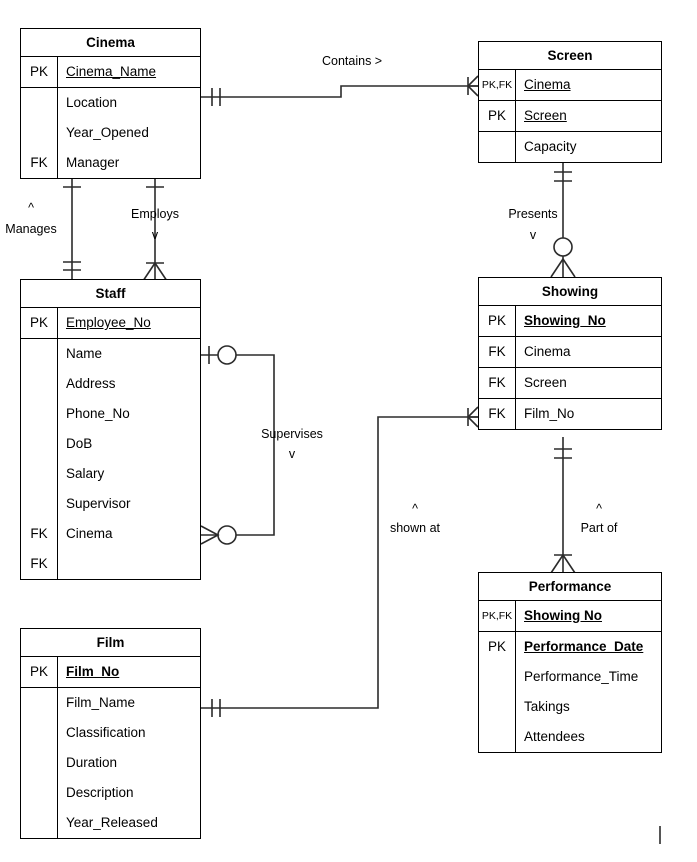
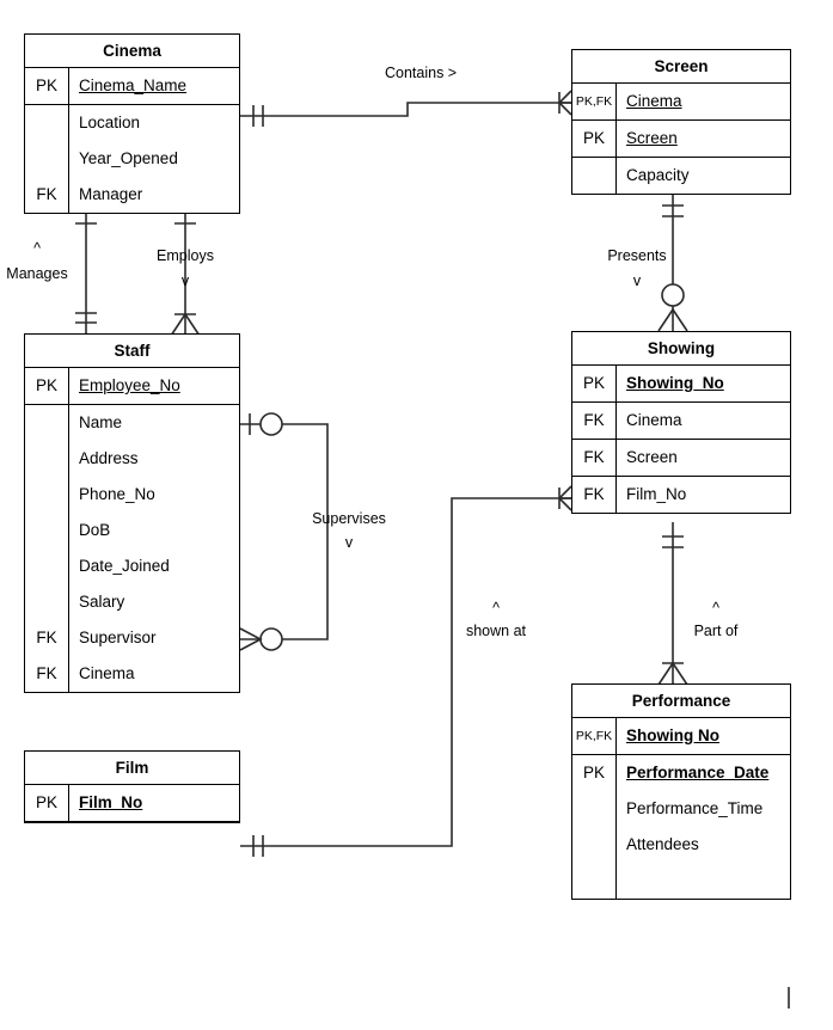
  ^
  Manages
  Employs
  v
  Contains >
  Presents
  v
  Supervises
  v
  ^
  shown at
  ^
  Part of
  Cinema
  PK
  Cinema_Name
  FK
  Location
  Year_Opened
  Manager
  Screen
  PK,FK
  Cinema
  PK
  Screen
  Capacity
  Staff
  PK
  Employee_No
  FK
  FK
  Name
  Address
  Phone_No
  DoB
+ Date_Joined
  Salary
  Supervisor
  Cinema
  Showing
  PK
  Showing_No
  FK
  Cinema
  FK
  Screen
  FK
  Film_No
  Performance
  PK,FK
  Showing No
  PK
  Performance_Date
  Performance_Time
- Takings
  Attendees
  Film
  PK
  Film_No
- Film_Name
- Classification
- Duration
- Description
- Year_Released
